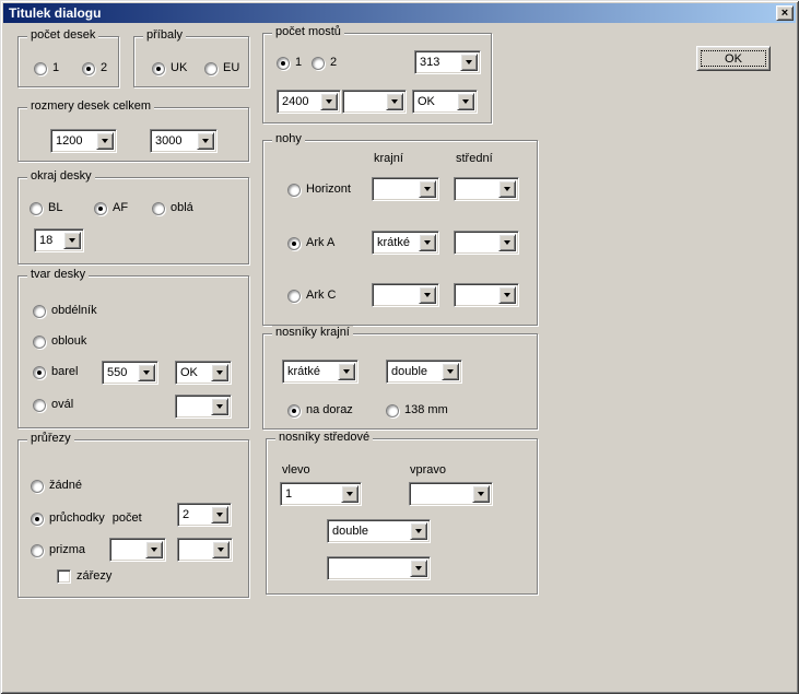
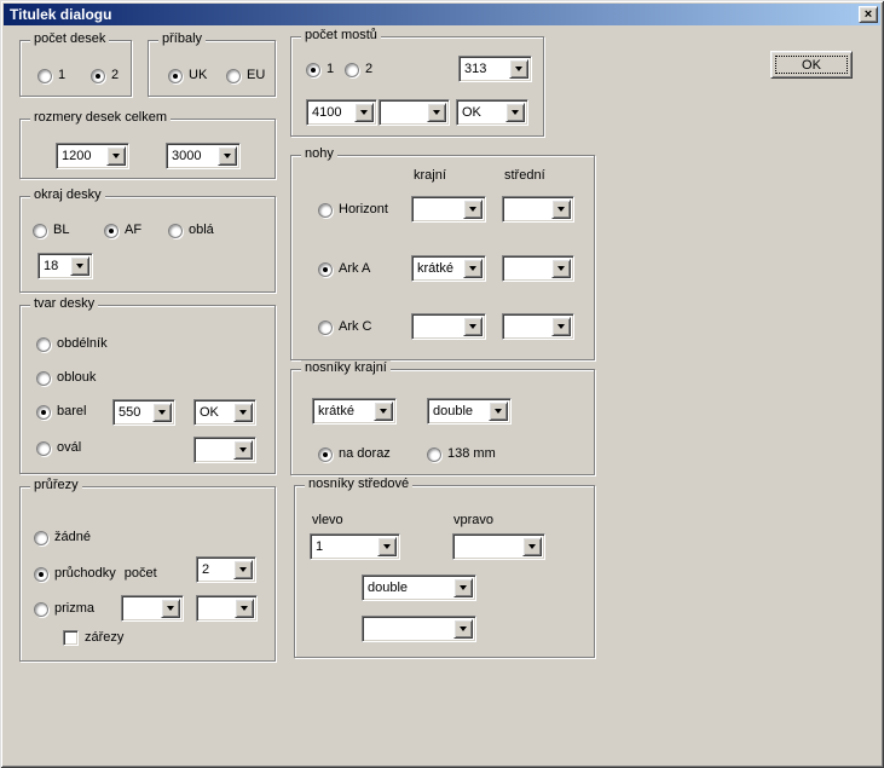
  Titulek dialogu
  ×
  OK
  počet desek
  1
  2
  příbaly
  UK
  EU
  počet mostů
  1
  2
  313
- 2400
+ 4100
  OK
  rozmery desek celkem
  1200
  3000
  okraj desky
  BL
  AF
  oblá
  18
  tvar desky
  obdélník
  oblouk
  barel
  550
  OK
  ovál
  průřezy
  žádné
  průchodky
  počet
  2
  prizma
  zářezy
  nohy
  krajní
  střední
  Horizont
  Ark A
  krátké
  Ark C
  nosníky krajní
  krátké
  double
  na doraz
  138 mm
  nosníky středové
  vlevo
  vpravo
  1
  double
